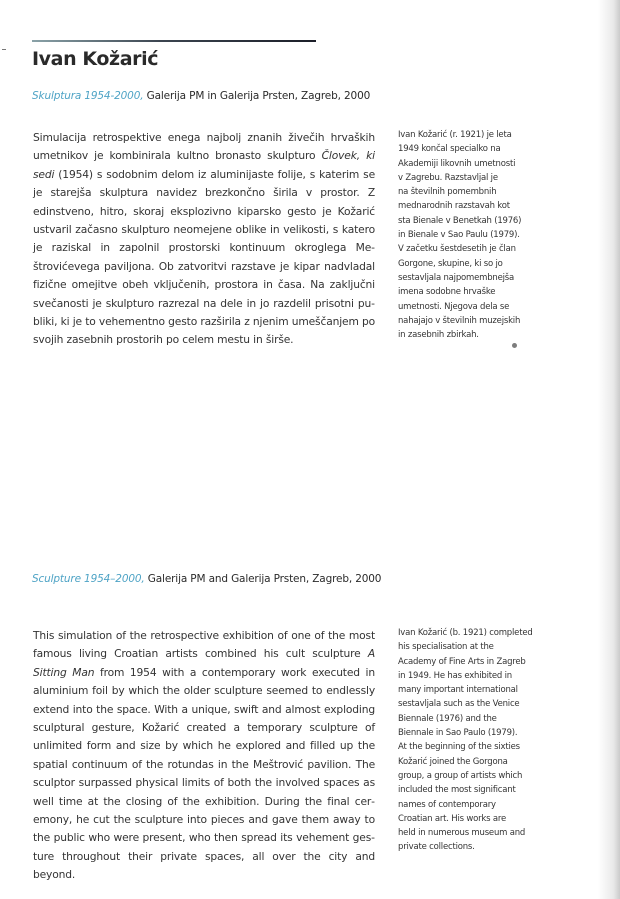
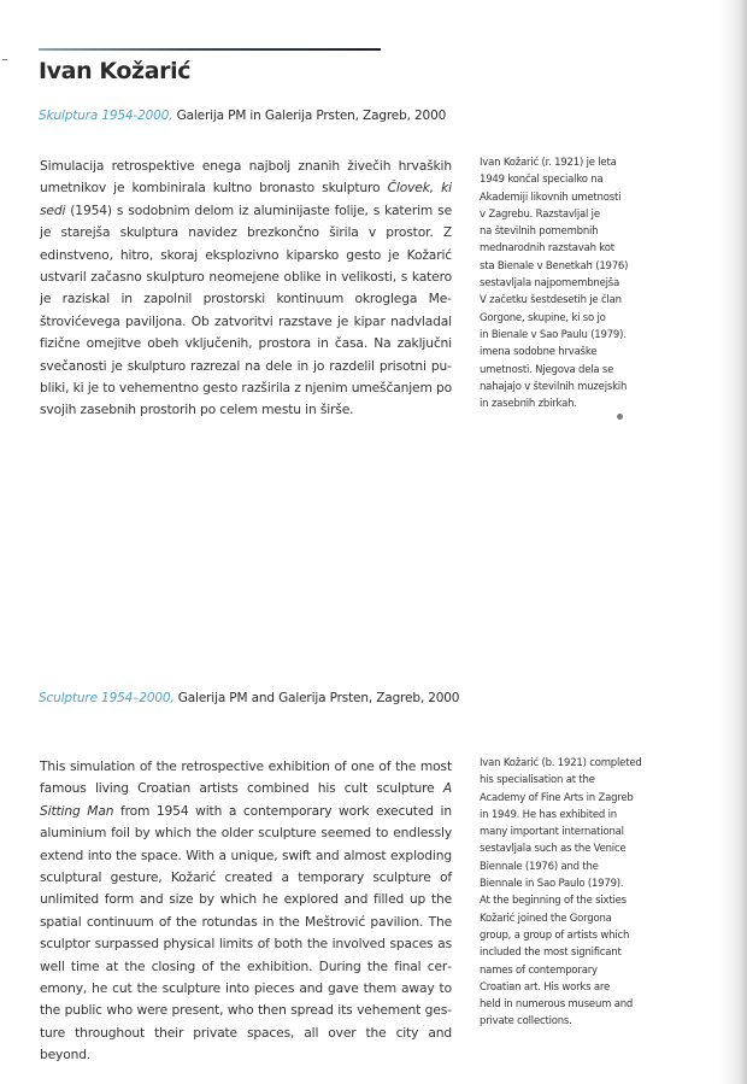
  Ivan Kožarić
  Skulptura 1954-2000, Galerija PM in Galerija Prsten, Zagreb, 2000
  Simulacija retrospektive enega najbolj znanih živečih hrvaških umetnikov je kombinirala kultno bronasto skulpturo Človek, ki sedi (1954) s sodobnim delom iz aluminijaste folije, s katerim se je starejša skulptura navidez brezkončno širila v prostor. Z edinstveno, hitro, skoraj eksplozivno kiparsko gesto je Kožarić ustvaril začasno skulpturo neomejene oblike in velikosti, s ka­tero je raziskal in zapolnil prostorski kontinuum okroglega Me­trovićevega paviljona. Ob zatvoritvi razstave je kipar nadvladal fizične omejitve obeh vključenih, prostora in časa. Na zaključni svečanosti je skulpturo razrezal na dele in jo razdelil prisotni pu­liki, ki je to vehementno gesto razširila z njenim umeščanjem po svojih zasebnih prostorih po celem mestu in širše.
  Ivan Kožarić (r. 1921) je leta
  1949 končal specialko na
  Akademiji likovnih umetnosti
  v Zagrebu. Razstavljal je
  na številnih pomembnih
  mednarodnih razstavah kot
  sta Bienale v Benetkah (1976)
- in Bienale v Sao Paulu (1979).
+ sestavljala najpomembnejša
  V začetku šestdesetih je član
  Gorgone, skupine, ki so jo
- sestavljala najpomembnejša
+ in Bienale v Sao Paulu (1979).
  imena sodobne hrvaške
  umetnosti. Njegova dela se
  nahajajo v številnih muzejskih
  in zasebnih zbirkah.
  Sculpture 1954–2000, Galerija PM and Galerija Prsten, Zagreb, 2000
  This simulation of the retrospective exhibition of one of the most famous living Croatian artists combined his cult sculpture A Sitting Man from 1954 with a contemporary work executed in aluminium foil by which the older sculpture seemed to endlessly extend into the space. With a unique, swift and almost explod­ing sculptural gesture, Kožarić created a temporary sculpture of unlimited form and size by which he explored and filled up the spatial continuum of the rotundas in the Meštrović pavilion. The sculptor surpassed physical limits of both the involved spaces as well time at the closing of the exhibition. During the final cer­mony, he cut the sculpture into pieces and gave them away to the public who were present, who then spread its vehement ges­ure throughout their private spaces, all over the city and beyond.
  Ivan Kožarić (b. 1921) completed
  his specialisation at the
  Academy of Fine Arts in Zagreb
  in 1949. He has exhibited in
  many important international
  sestavljala such as the Venice
  Biennale (1976) and the
  Biennale in Sao Paulo (1979).
  At the beginning of the sixties
  Kožarić joined the Gorgona
  group, a group of artists which
  included the most significant
  names of contemporary
  Croatian art. His works are
  held in numerous museum and
  private collections.
